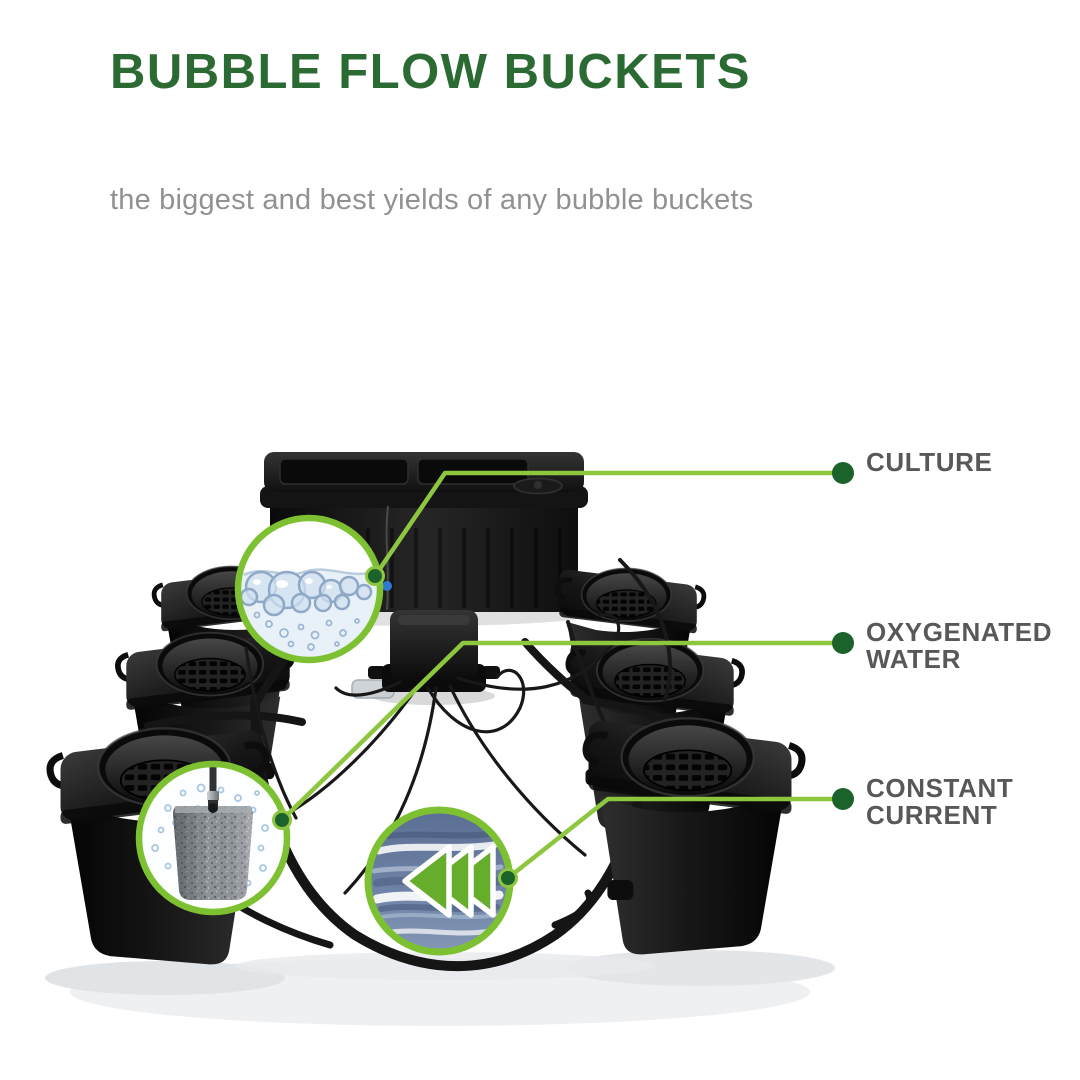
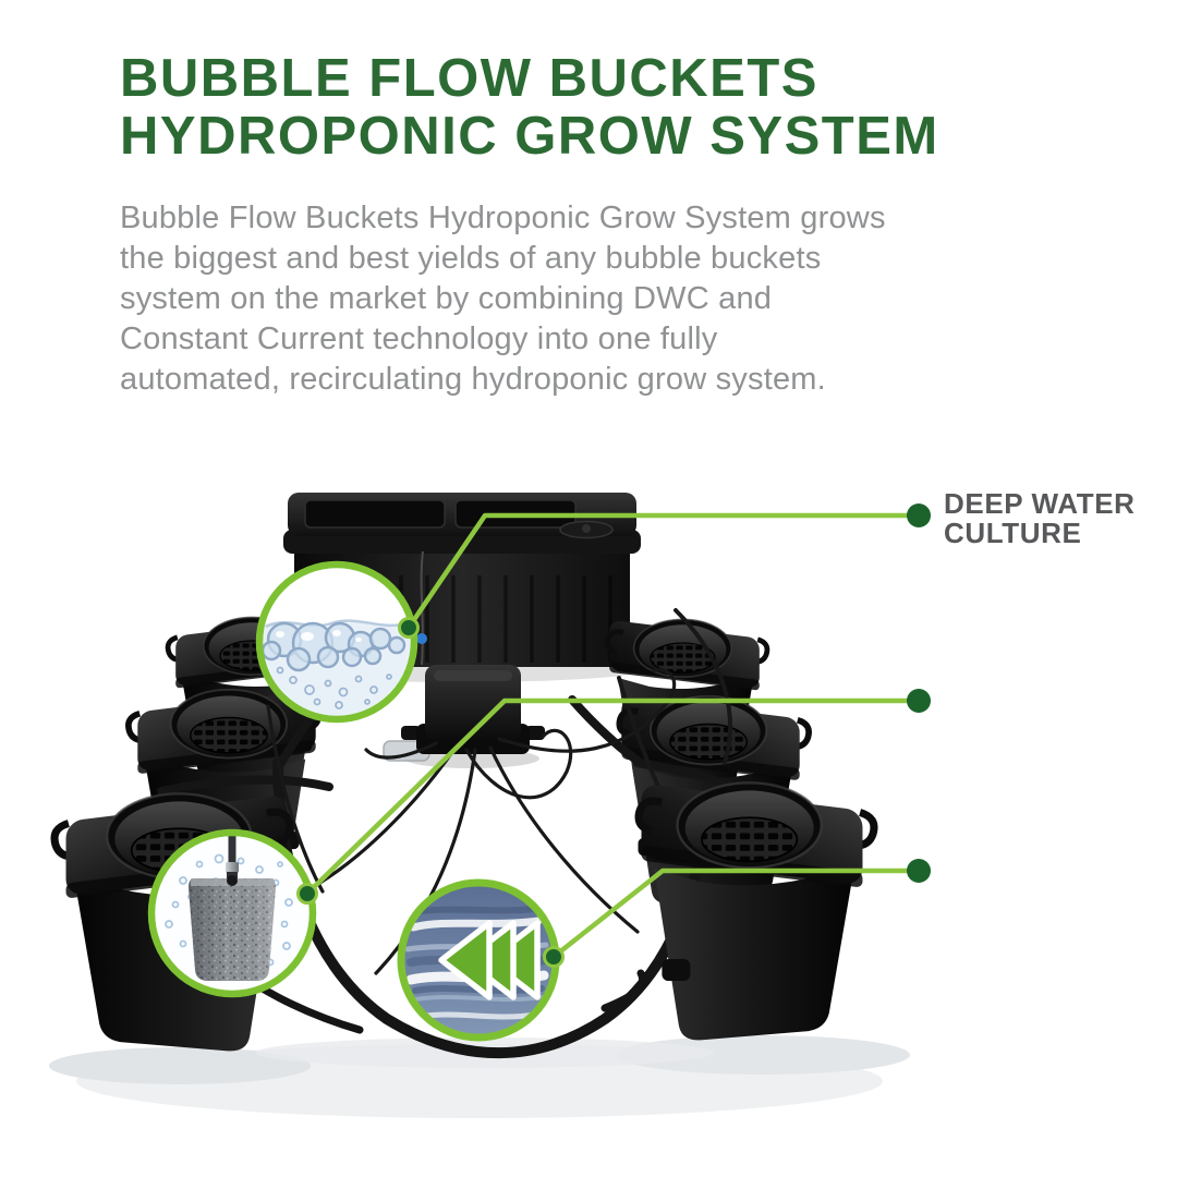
  BUBBLE FLOW BUCKETS
+ HYDROPONIC GROW SYSTEM
+ Bubble Flow Buckets Hydroponic Grow System grows
  the biggest and best yields of any bubble buckets
+ system on the market by combining DWC and
+ Constant Current technology into one fully
+ automated, recirculating hydroponic grow system.
+ DEEP WATER
  CULTURE
- OXYGENATED
- WATER
- CONSTANT
- CURRENT
